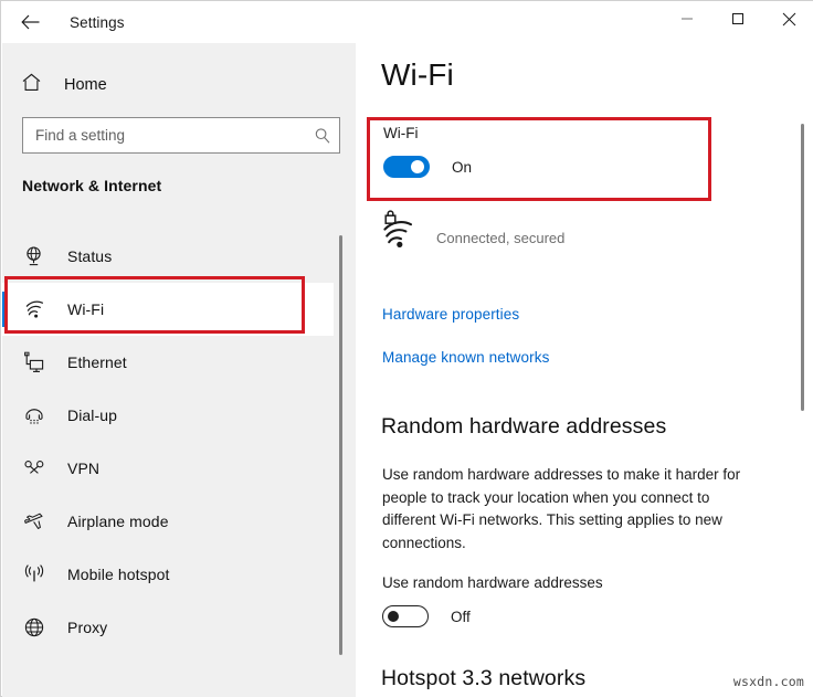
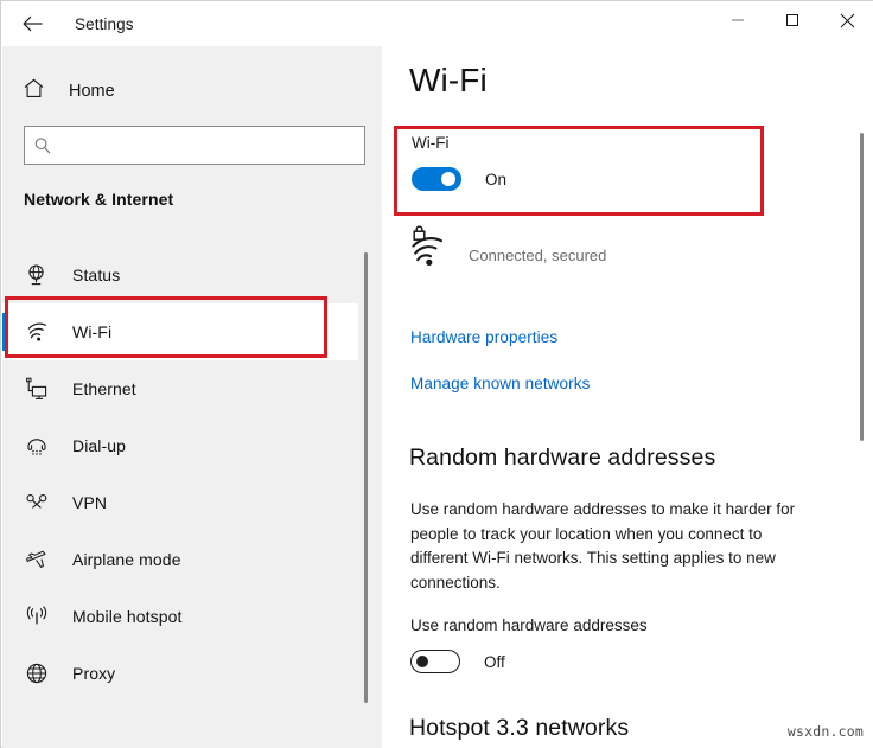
  Settings
  Home
- Find a setting
  Network & Internet
  Status
  Wi-Fi
  Ethernet
  Dial-up
  VPN
  Airplane mode
  Mobile hotspot
  Proxy
  Wi-Fi
  Wi-Fi
  On
  Connected, secured
  Hardware properties
  Manage known networks
  Random hardware addresses
  Use random hardware addresses to make it harder for people to track your location when you connect to different Wi-Fi networks. This setting applies to new connections.
  Use random hardware addresses
  Off
  Hotspot 3.3 networks
  wsxdn.com
